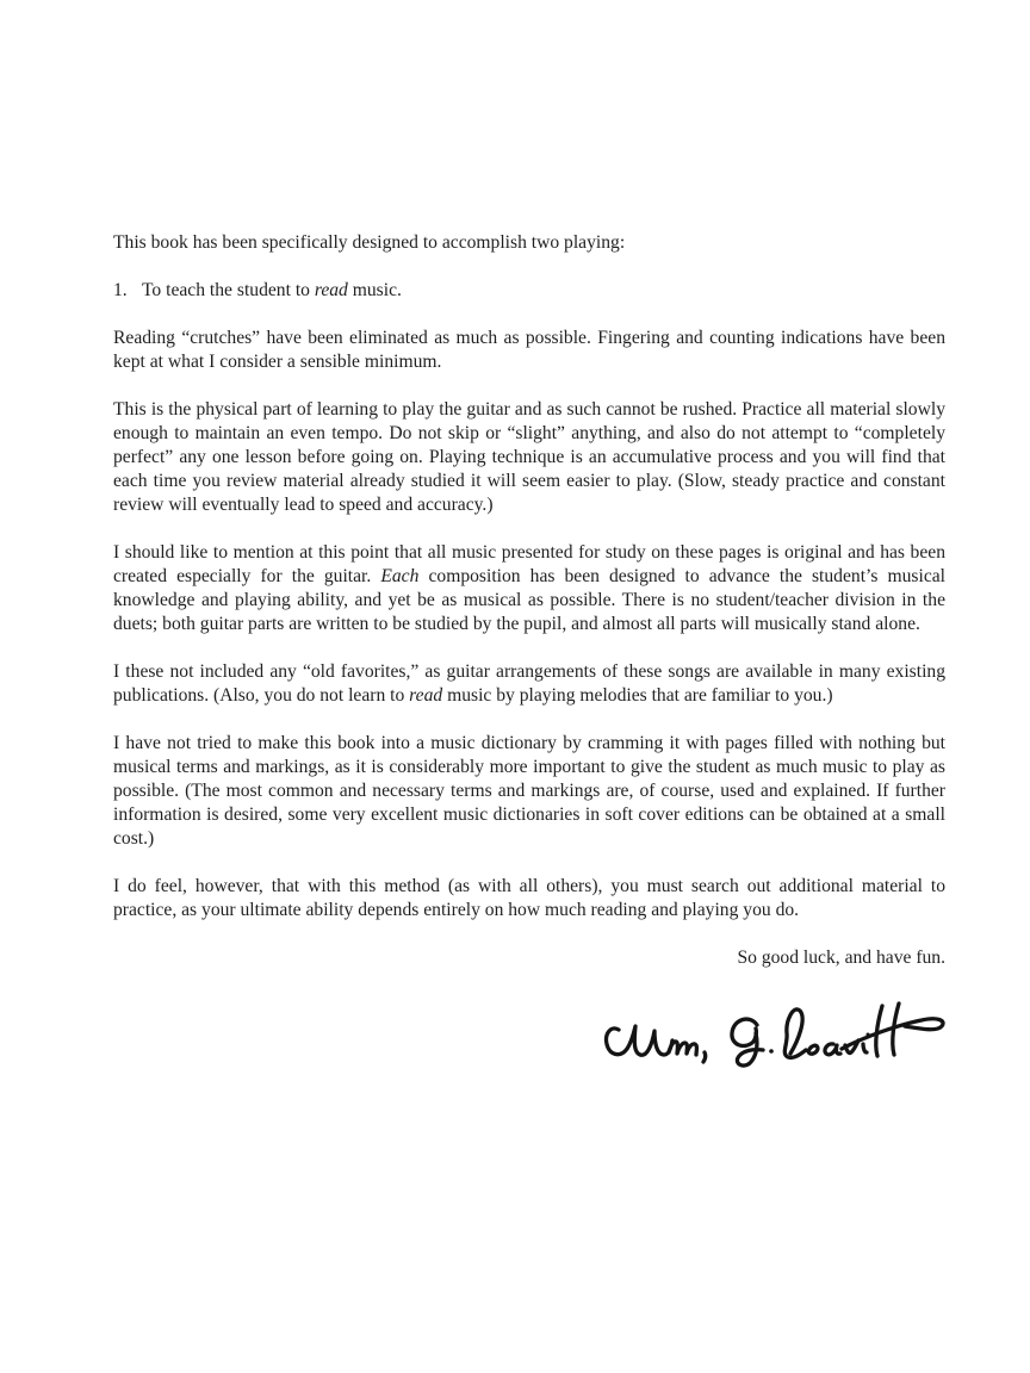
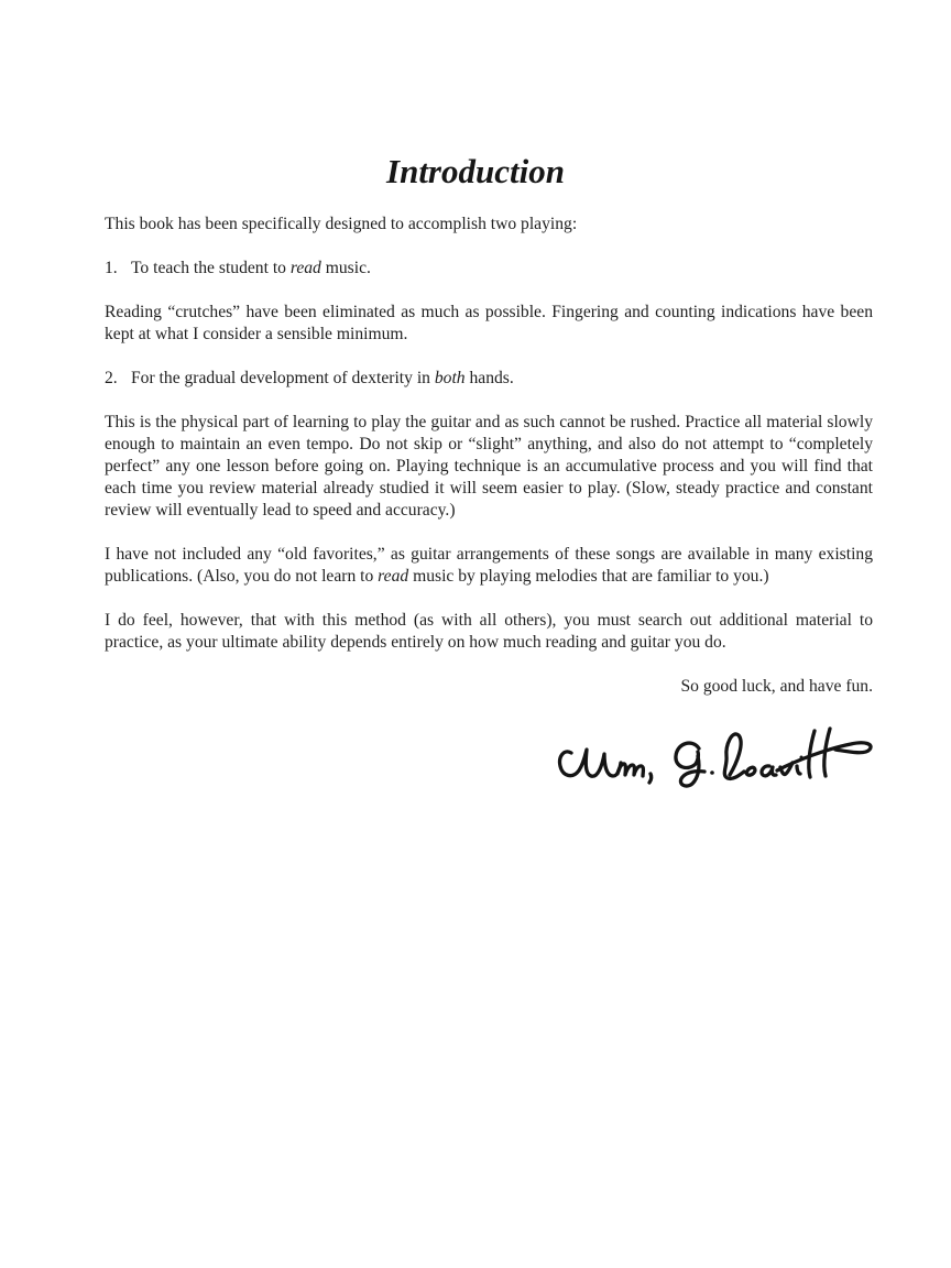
+ Introduction
  This book has been specifically designed to accomplish two playing:
  1.
  To teach the student to read music.
  Reading “crutches” have been eliminated as much as possible. Fingering and counting indications have been kept at what I consider a sensible minimum.
+ 2.
+ For the gradual development of dexterity in both hands.
  This is the physical part of learning to play the guitar and as such cannot be rushed. Practice all material slowly enough to maintain an even tempo. Do not skip or “slight” anything, and also do not attempt to “completely perfect” any one lesson before going on. Playing technique is an accumulative process and you will find that each time you review material already studied it will seem easier to play. (Slow, steady practice and constant review will eventually lead to speed and accuracy.)
- I should like to mention at this point that all music presented for study on these pages is original and has been created especially for the guitar. Each composition has been designed to advance the student’s musical knowledge and playing ability, and yet be as musical as possible. There is no student/teacher division in the duets; both guitar parts are written to be studied by the pupil, and almost all parts will musically stand alone.
- I these not included any “old favorites,” as guitar arrangements of these songs are available in many existing publications. (Also, you do not learn to read music by playing melodies that are familiar to you.)
+ I have not included any “old favorites,” as guitar arrangements of these songs are available in many existing publications. (Also, you do not learn to read music by playing melodies that are familiar to you.)
- I have not tried to make this book into a music dictionary by cramming it with pages filled with nothing but musical terms and markings, as it is considerably more important to give the student as much music to play as possible. (The most common and necessary terms and markings are, of course, used and explained. If further information is desired, some very excellent music dictionaries in soft cover editions can be obtained at a small cost.)
- I do feel, however, that with this method (as with all others), you must search out additional material to practice, as your ultimate ability depends entirely on how much reading and playing you do.
+ I do feel, however, that with this method (as with all others), you must search out additional material to practice, as your ultimate ability depends entirely on how much reading and guitar you do.
  So good luck, and have fun.
